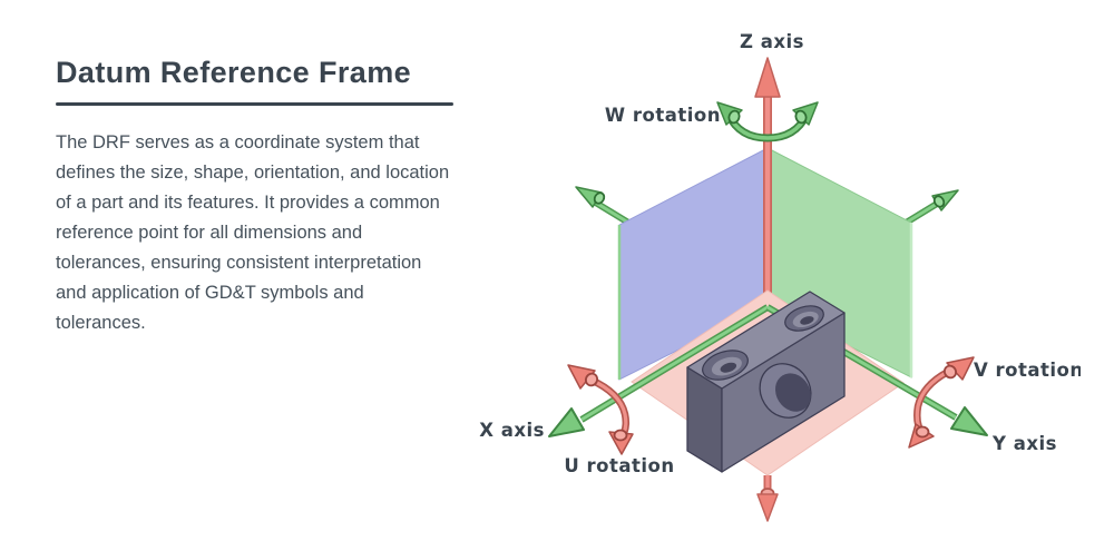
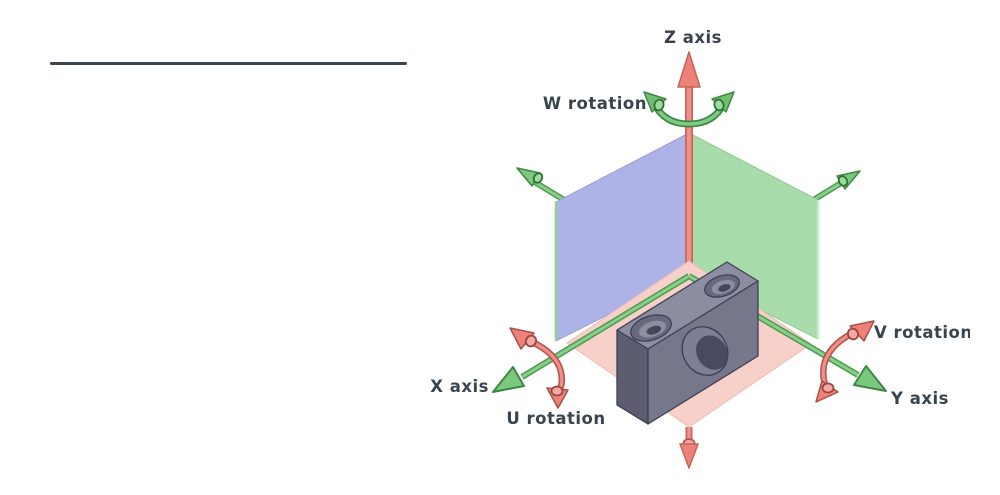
- Datum Reference Frame
- The DRF serves as a coordinate system that defines the size, shape, orientation, and location of a part and its features. It provides a common reference point for all dimensions and tolerances, ensuring consistent interpretation and application of GD&T symbols and tolerances.
  Z axis
  W rotation
  X axis
  U rotation
  V rotation
  Y axis
